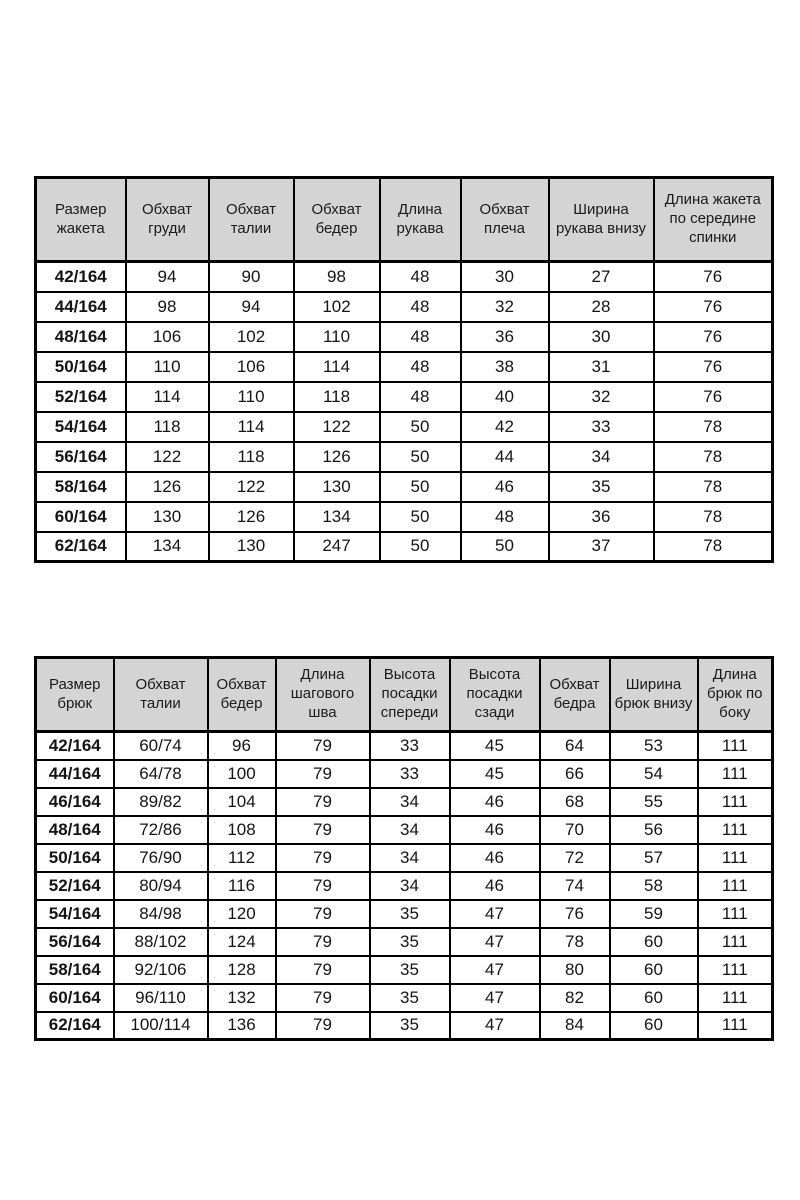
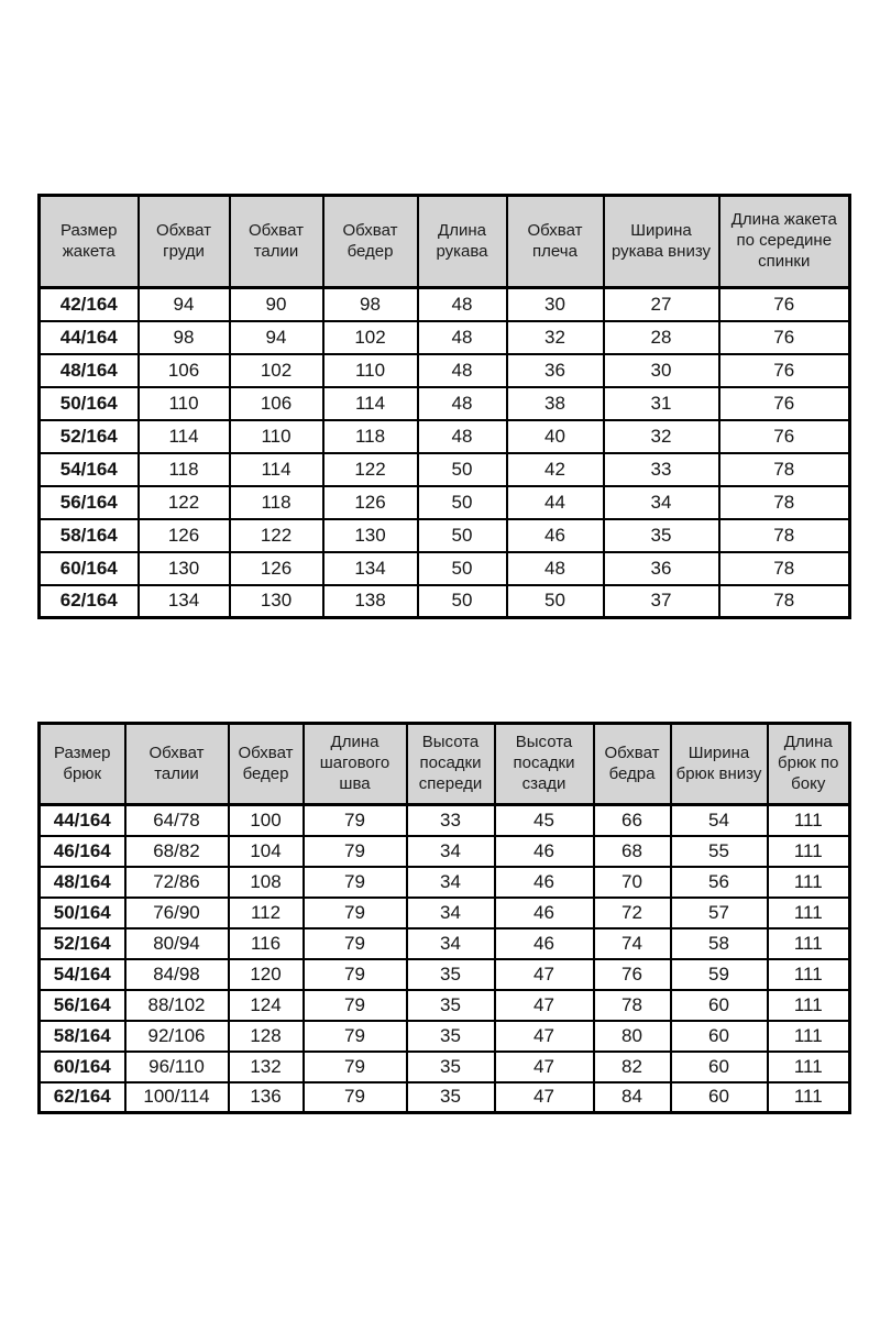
  Размер жакета	Обхват груди	Обхват талии	Обхват бедер	Длина рукава	Обхват плеча	Ширина рукава внизу	Длина жакета по середине спинки
  42/164	94	90	98	48	30	27	76
  44/164	98	94	102	48	32	28	76
  48/164	106	102	110	48	36	30	76
  50/164	110	106	114	48	38	31	76
  52/164	114	110	118	48	40	32	76
  54/164	118	114	122	50	42	33	78
  56/164	122	118	126	50	44	34	78
  58/164	126	122	130	50	46	35	78
  60/164	130	126	134	50	48	36	78
- 62/164	134	130	247	50	50	37	78
+ 62/164	134	130	138	50	50	37	78
  Размер брюк	Обхват талии	Обхват бедер	Длина шагового шва	Высота посадки спереди	Высота посадки сзади	Обхват бедра	Ширина брюк внизу	Длина брюк по боку
- 42/164	60/74	96	79	33	45	64	53	111
  44/164	64/78	100	79	33	45	66	54	111
- 46/164	89/82	104	79	34	46	68	55	111
+ 46/164	68/82	104	79	34	46	68	55	111
  48/164	72/86	108	79	34	46	70	56	111
  50/164	76/90	112	79	34	46	72	57	111
  52/164	80/94	116	79	34	46	74	58	111
  54/164	84/98	120	79	35	47	76	59	111
  56/164	88/102	124	79	35	47	78	60	111
  58/164	92/106	128	79	35	47	80	60	111
  60/164	96/110	132	79	35	47	82	60	111
  62/164	100/114	136	79	35	47	84	60	111
